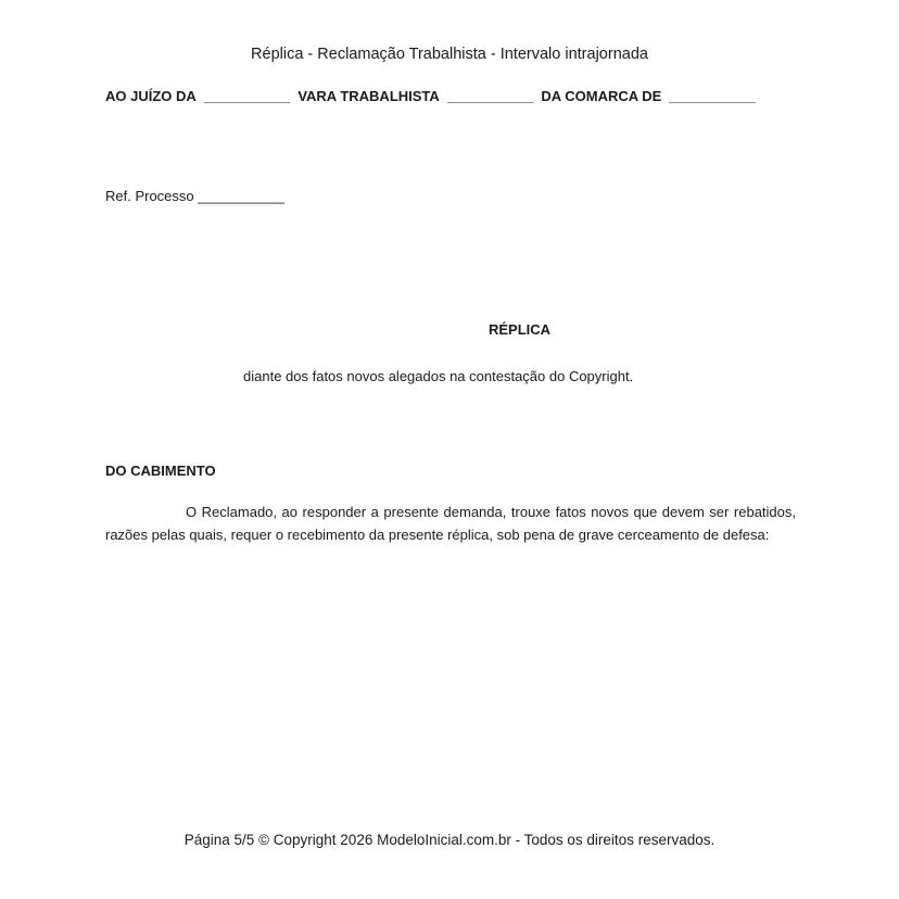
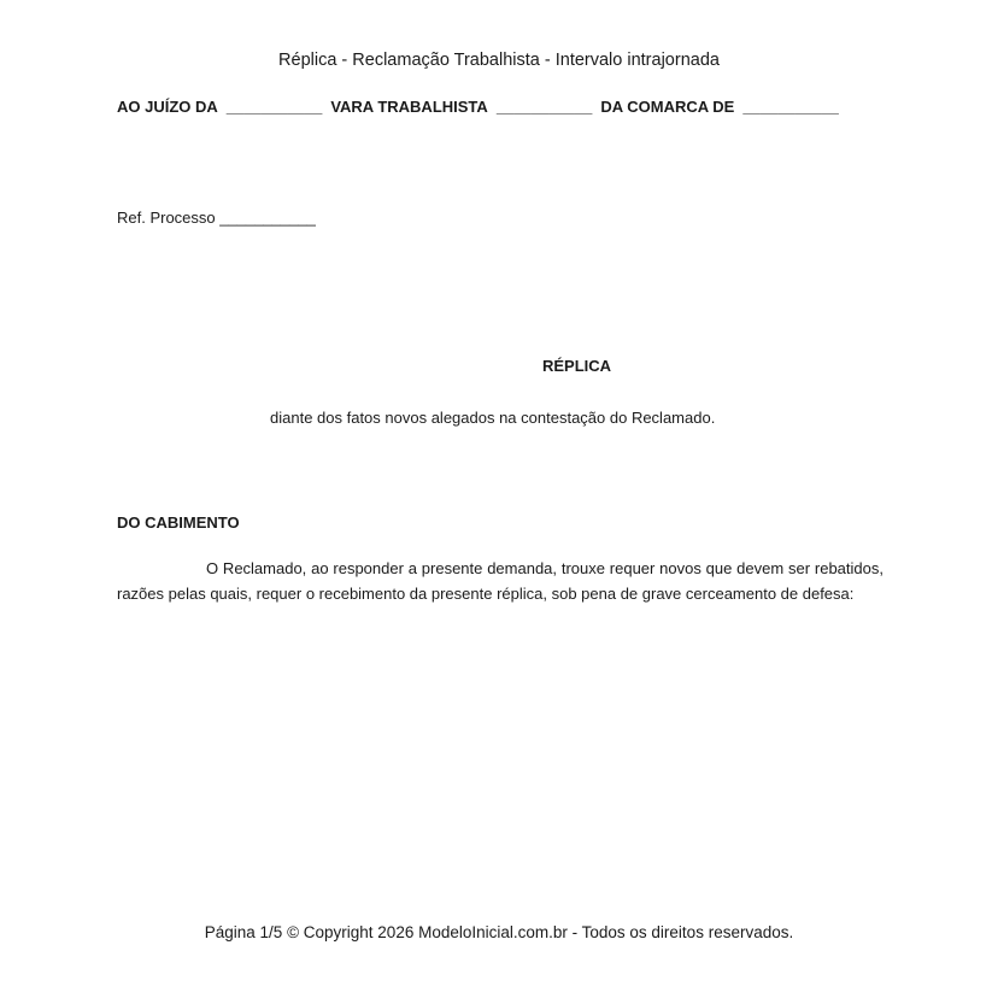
  Réplica - Reclamação Trabalhista - Intervalo intrajornada
  AO JUÍZO DA ___________ VARA TRABALHISTA ___________ DA COMARCA DE ___________
  Ref. Processo ___________
  RÉPLICA
- diante dos fatos novos alegados na contestação do Copyright.
+ diante dos fatos novos alegados na contestação do Reclamado.
  DO CABIMENTO
- O Reclamado, ao responder a presente demanda, trouxe fatos novos que devem ser rebatidos, razões pelas quais, requer o recebimento da presente réplica, sob pena de grave cerceamento de defesa:
+ O Reclamado, ao responder a presente demanda, trouxe requer novos que devem ser rebatidos, razões pelas quais, requer o recebimento da presente réplica, sob pena de grave cerceamento de defesa:
- Página 5/5 © Copyright 2026 ModeloInicial.com.br - Todos os direitos reservados.
+ Página 1/5 © Copyright 2026 ModeloInicial.com.br - Todos os direitos reservados.
